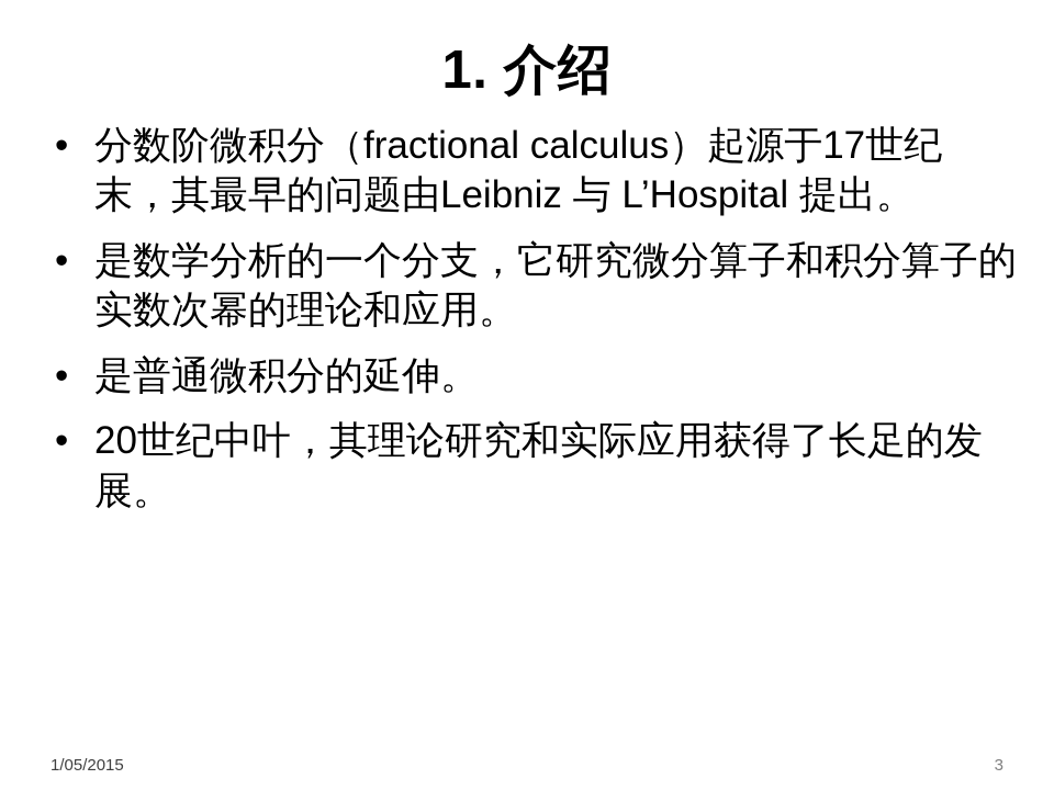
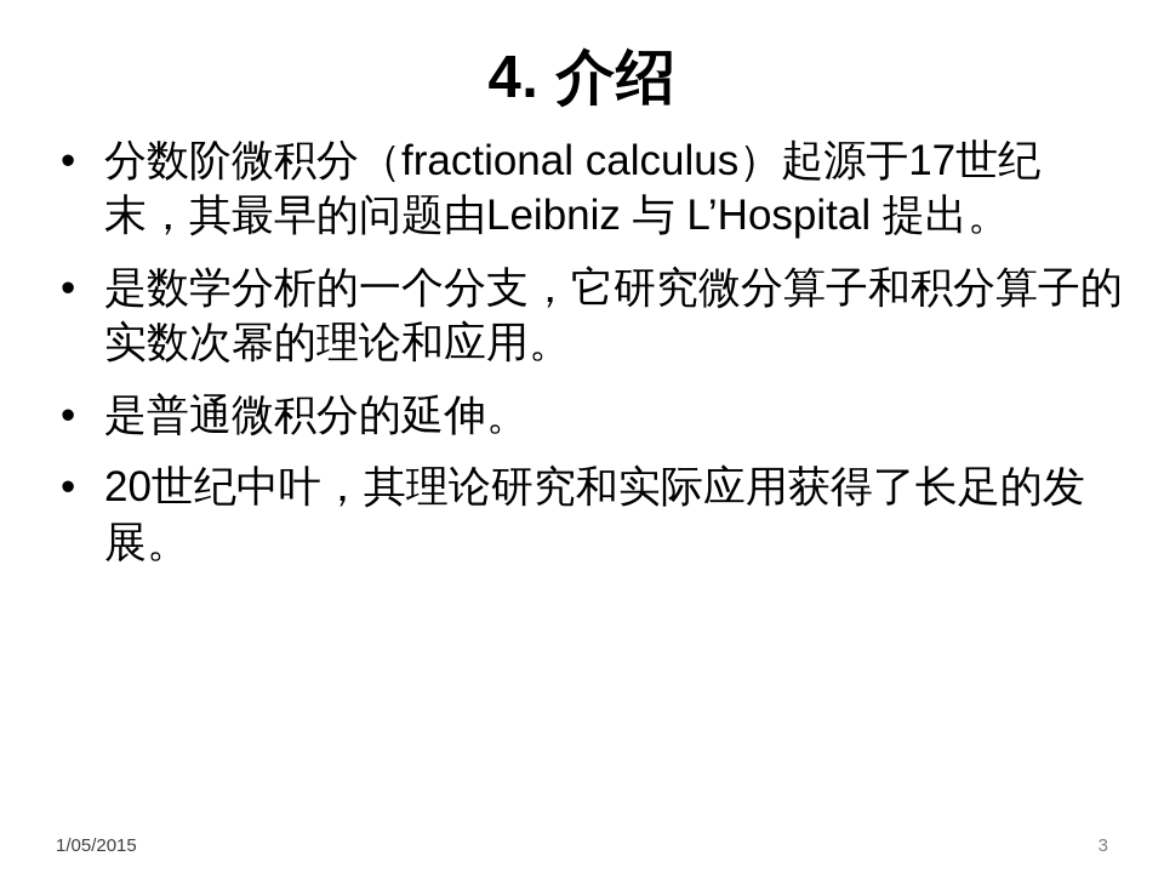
- 1. 介绍
+ 4. 介绍
  •
  分数阶微积分（fractional calculus）起源于17世纪末，其最早的问题由Leibniz 与 L’Hospital 提出。
  •
  是数学分析的一个分支，它研究微分算子和积分算子的实数次幂的理论和应用。
  •
  是普通微积分的延伸。
  •
  20世纪中叶，其理论研究和实际应用获得了长足的发展。
  1/05/2015
  3
